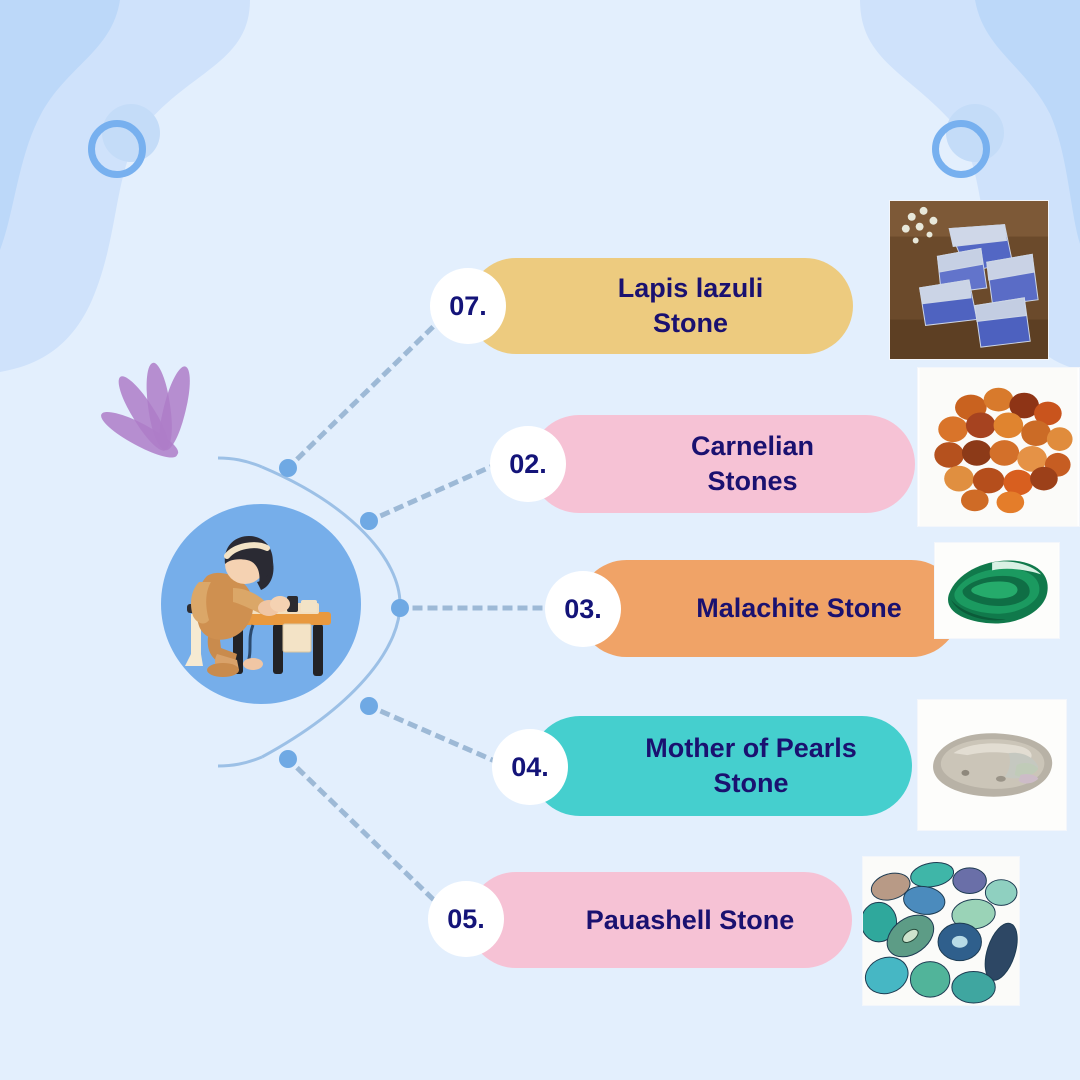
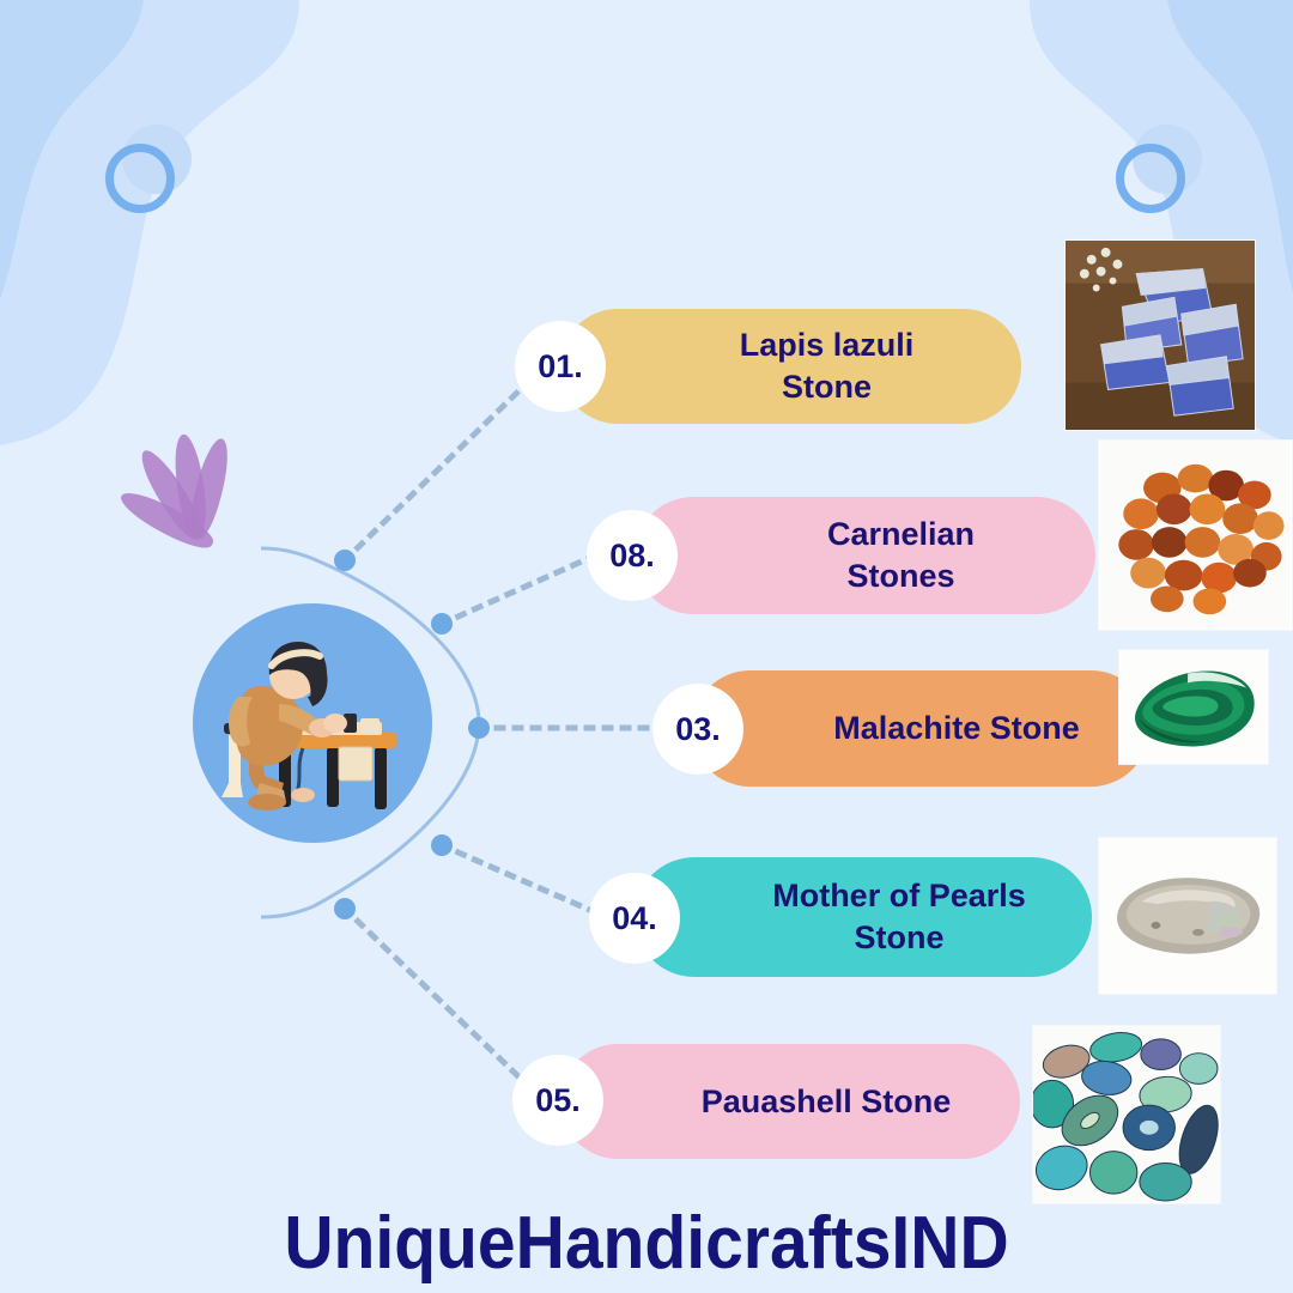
  Lapis lazuli
  Stone
- 07.
+ 01.
  Carnelian
  Stones
- 02.
+ 08.
  Malachite Stone
  03.
  Mother of Pearls
  Stone
  04.
  Pauashell Stone
  05.
+ UniqueHandicraftsIND
